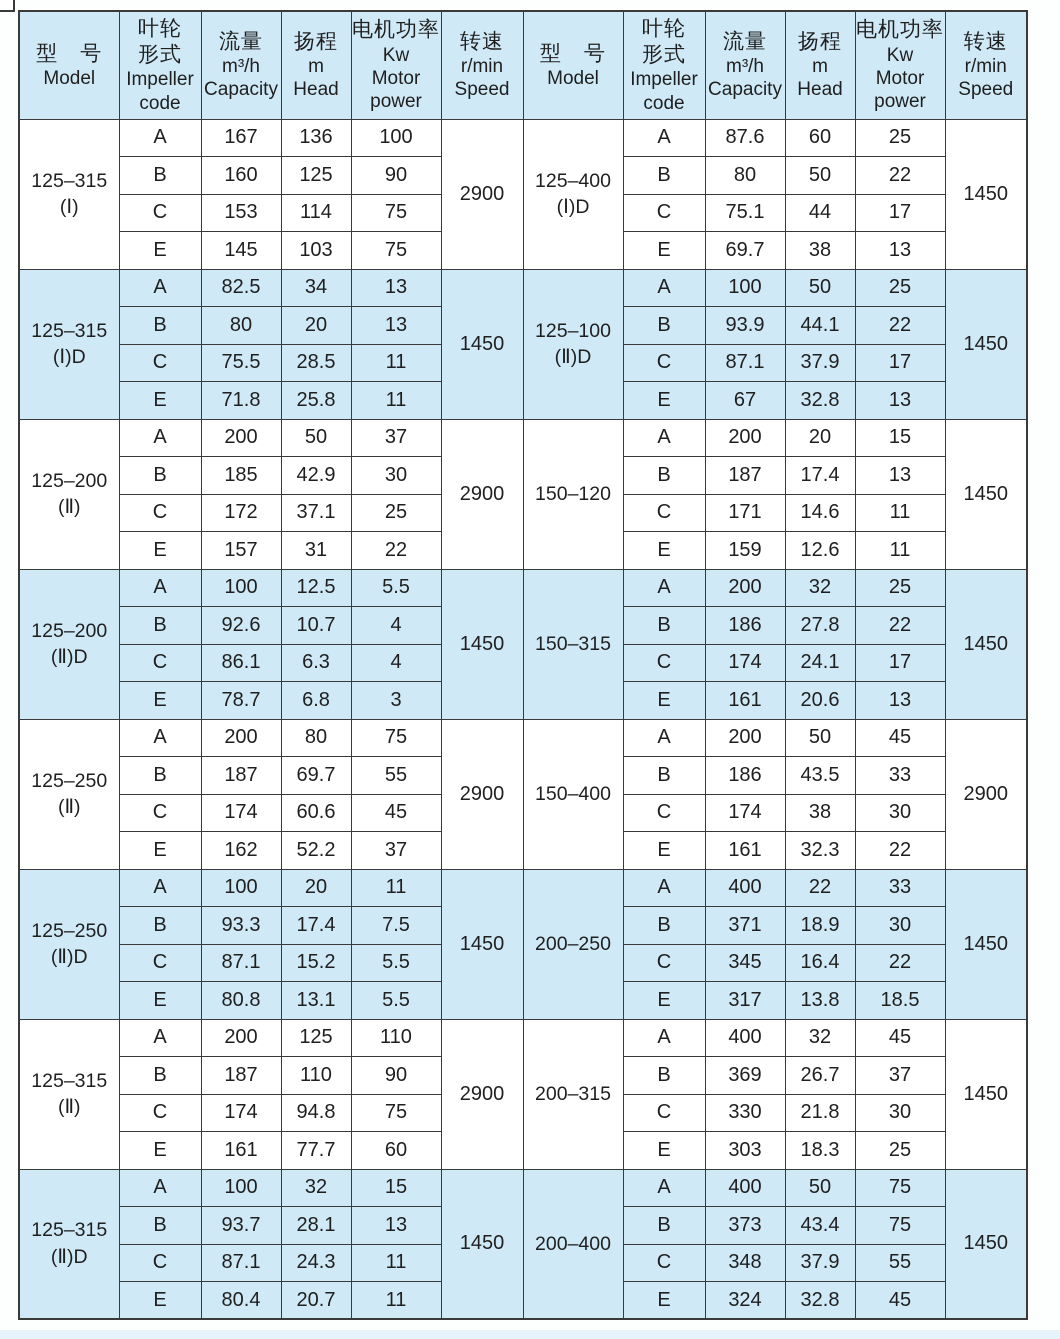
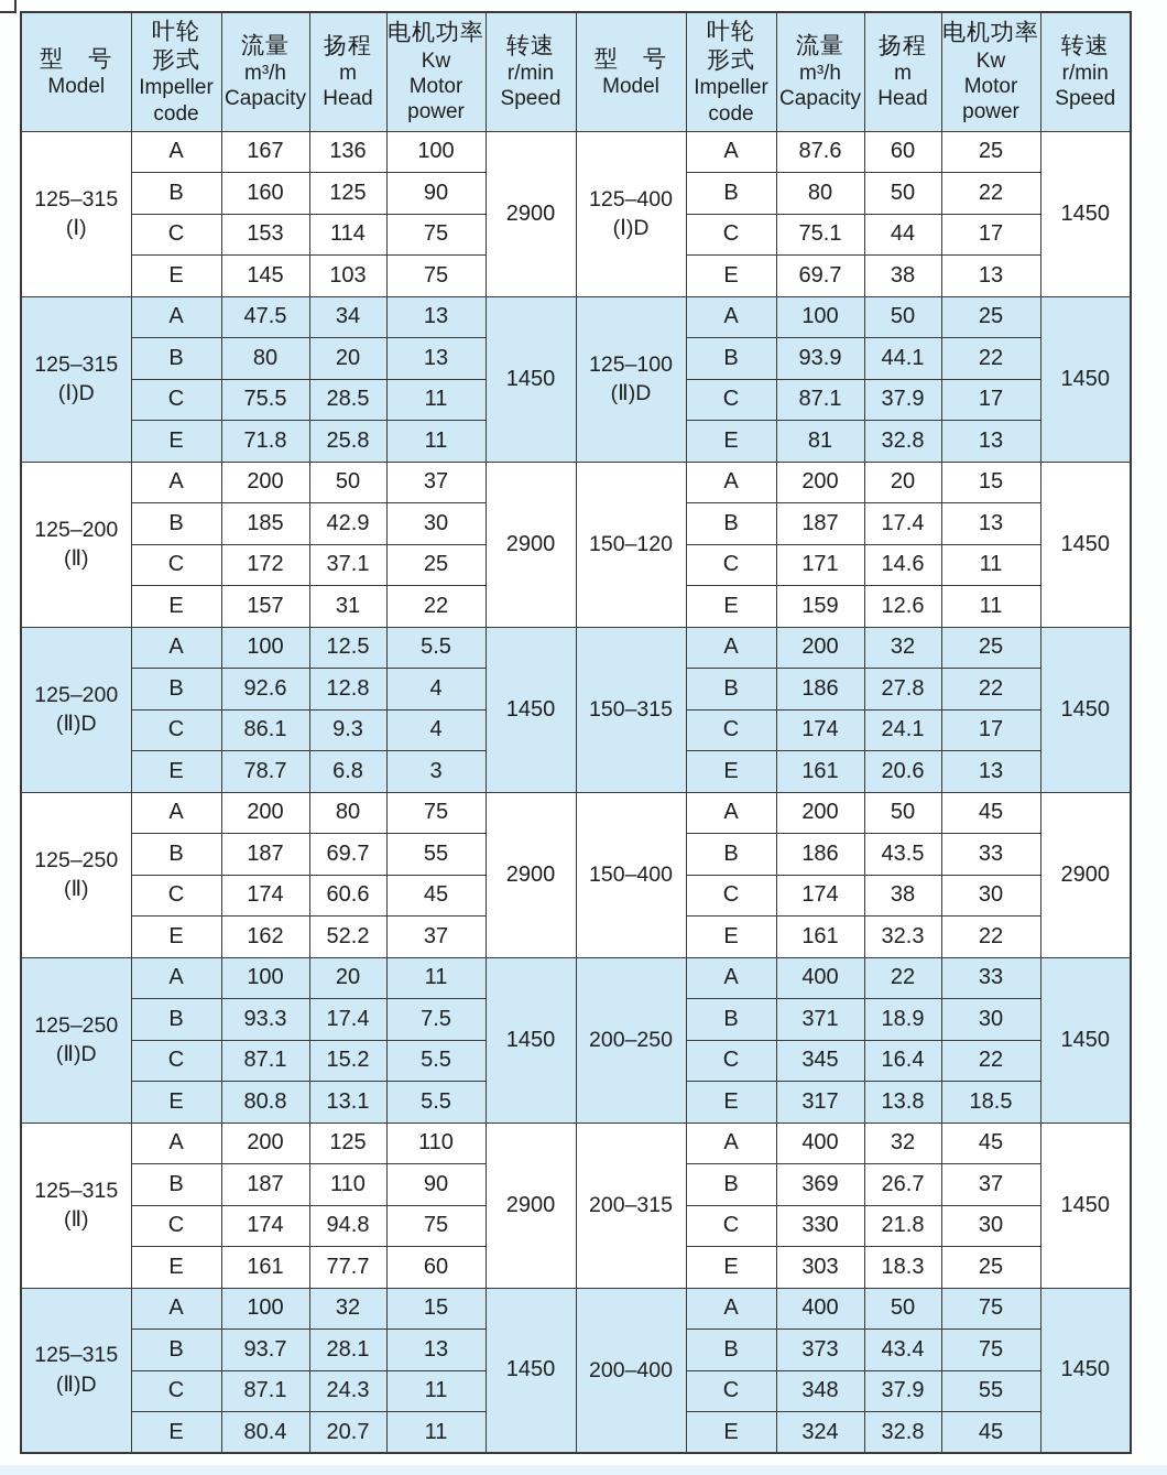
  型 号Model	叶轮形式Impellercode	流量m³/hCapacity	扬程mHead	电机功率KwMotorpower	转速r/minSpeed	型 号Model	叶轮形式Impellercode	流量m³/hCapacity	扬程mHead	电机功率KwMotorpower	转速r/minSpeed
  125–315(Ⅰ)	A	167	136	100	2900	125–400(Ⅰ)D	A	87.6	60	25	1450
  B	160	125	90	B	80	50	22
  C	153	114	75	C	75.1	44	17
  E	145	103	75	E	69.7	38	13
- 125–315(Ⅰ)D	A	82.5	34	13	1450	125–100(Ⅱ)D	A	100	50	25	1450
+ 125–315(Ⅰ)D	A	47.5	34	13	1450	125–100(Ⅱ)D	A	100	50	25	1450
  B	80	20	13	B	93.9	44.1	22
  C	75.5	28.5	11	C	87.1	37.9	17
- E	71.8	25.8	11	E	67	32.8	13
+ E	71.8	25.8	11	E	81	32.8	13
  125–200(Ⅱ)	A	200	50	37	2900	150–120	A	200	20	15	1450
  B	185	42.9	30	B	187	17.4	13
  C	172	37.1	25	C	171	14.6	11
  E	157	31	22	E	159	12.6	11
  125–200(Ⅱ)D	A	100	12.5	5.5	1450	150–315	A	200	32	25	1450
- B	92.6	10.7	4	B	186	27.8	22
+ B	92.6	12.8	4	B	186	27.8	22
- C	86.1	6.3	4	C	174	24.1	17
+ C	86.1	9.3	4	C	174	24.1	17
  E	78.7	6.8	3	E	161	20.6	13
  125–250(Ⅱ)	A	200	80	75	2900	150–400	A	200	50	45	2900
  B	187	69.7	55	B	186	43.5	33
  C	174	60.6	45	C	174	38	30
  E	162	52.2	37	E	161	32.3	22
  125–250(Ⅱ)D	A	100	20	11	1450	200–250	A	400	22	33	1450
  B	93.3	17.4	7.5	B	371	18.9	30
  C	87.1	15.2	5.5	C	345	16.4	22
  E	80.8	13.1	5.5	E	317	13.8	18.5
  125–315(Ⅱ)	A	200	125	110	2900	200–315	A	400	32	45	1450
  B	187	110	90	B	369	26.7	37
  C	174	94.8	75	C	330	21.8	30
  E	161	77.7	60	E	303	18.3	25
  125–315(Ⅱ)D	A	100	32	15	1450	200–400	A	400	50	75	1450
  B	93.7	28.1	13	B	373	43.4	75
  C	87.1	24.3	11	C	348	37.9	55
  E	80.4	20.7	11	E	324	32.8	45
